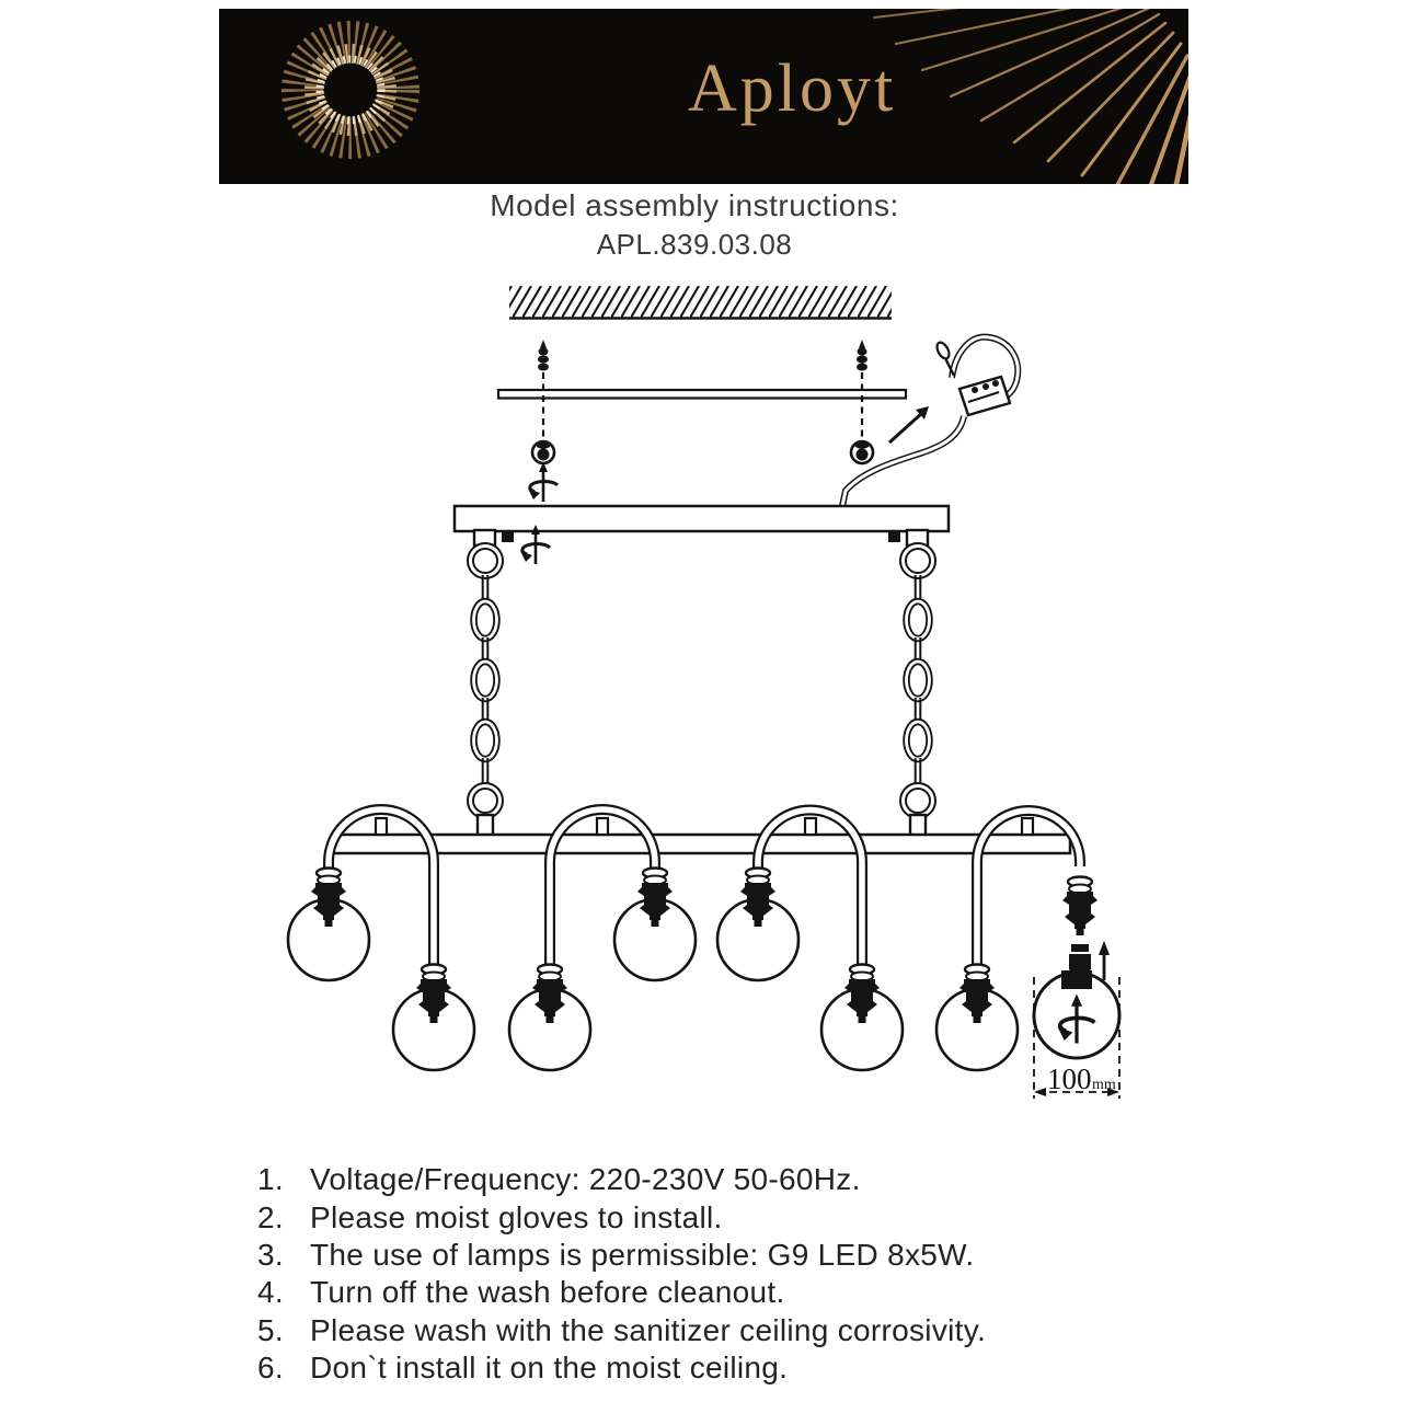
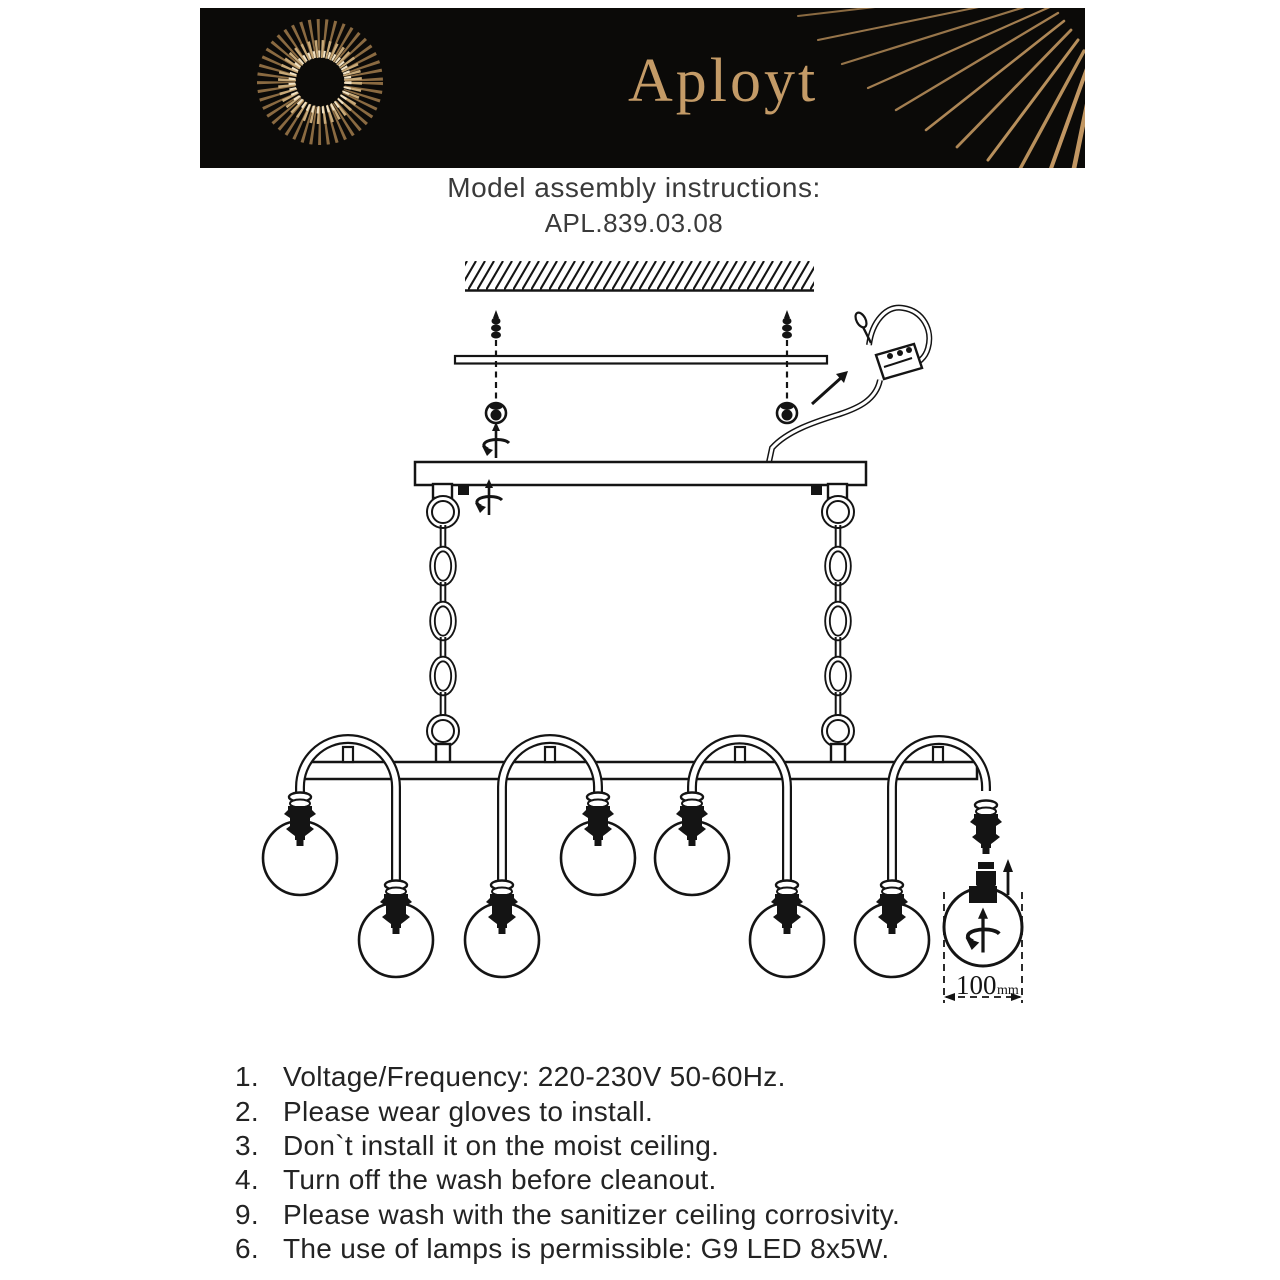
  Aployt
  Model assembly instructions:
  APL.839.03.08
  100
  mm
  1.
  Voltage/Frequency: 220-230V 50-60Hz.
  2.
- Please moist gloves to install.
+ Please wear gloves to install.
  3.
- The use of lamps is permissible: G9 LED 8x5W.
+ Don`t install it on the moist ceiling.
  4.
  Turn off the wash before cleanout.
- 5.
+ 9.
  Please wash with the sanitizer ceiling corrosivity.
  6.
- Don`t install it on the moist ceiling.
+ The use of lamps is permissible: G9 LED 8x5W.
